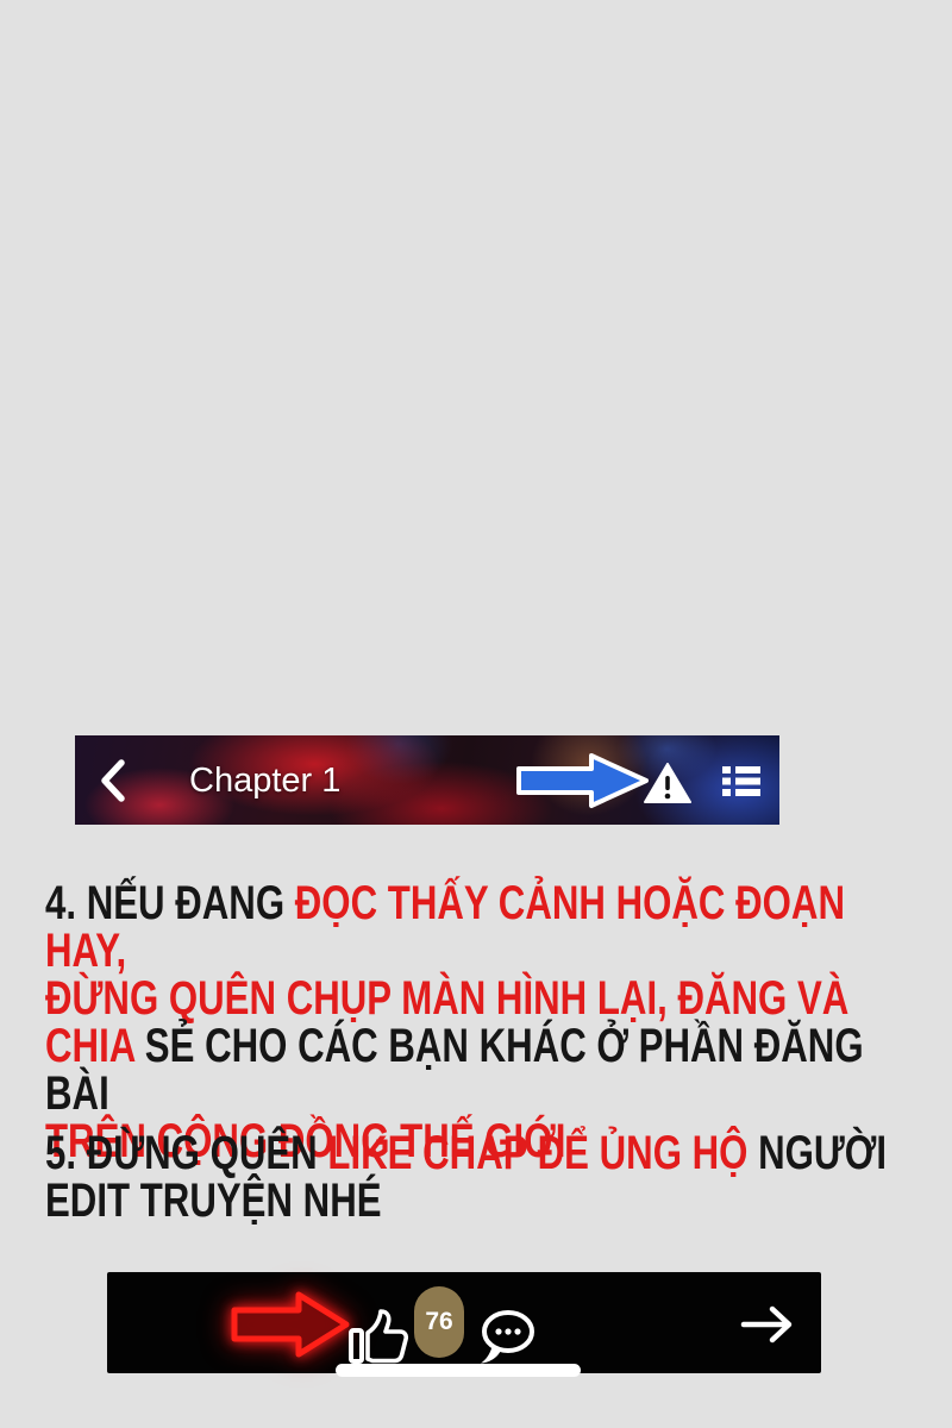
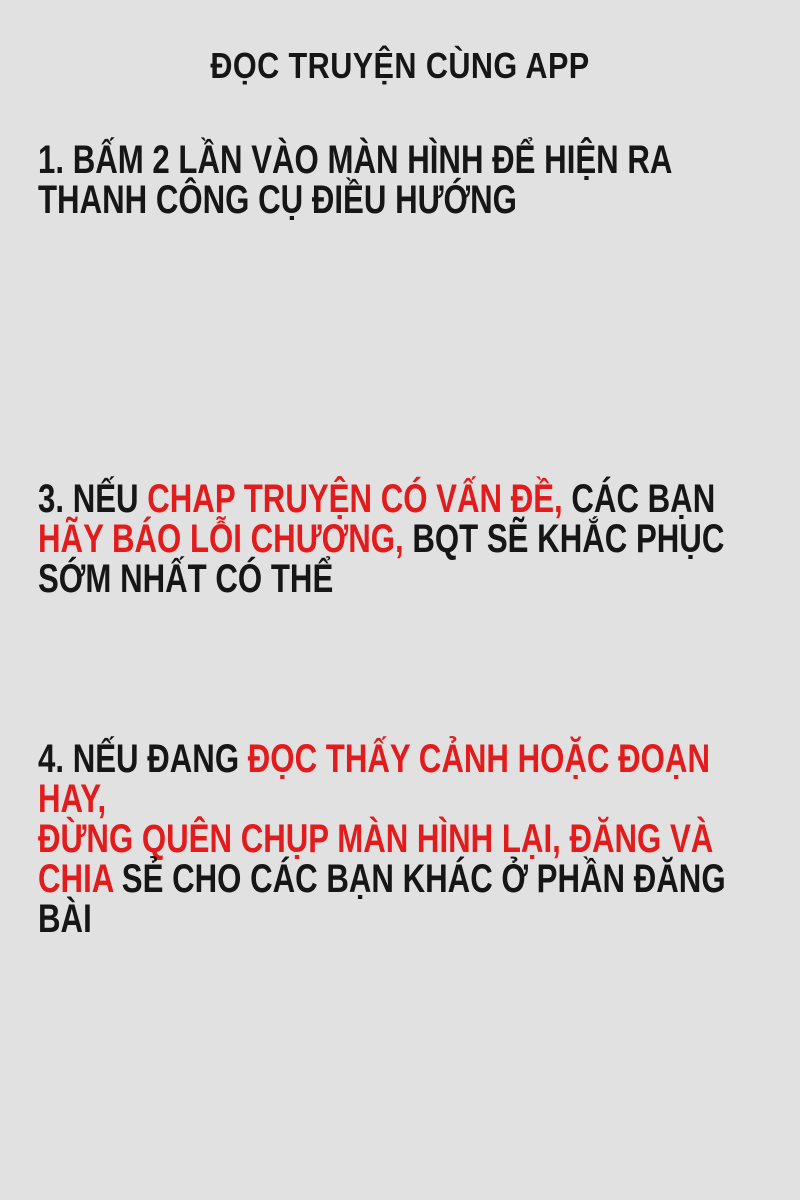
+ ĐỌC TRUYỆN CÙNG APP
+ 1. BẤM 2 LẦN VÀO MÀN HÌNH ĐỂ HIỆN RA
+ THANH CÔNG CỤ ĐIỀU HƯỚNG
+ 3. NẾU CHAP TRUYỆN CÓ VẤN ĐỀ, CÁC BẠN
+ HÃY BÁO LỖI CHƯƠNG, BQT SẼ KHẮC PHỤC
+ SỚM NHẤT CÓ THỂ
  4. NẾU ĐANG ĐỌC THẤY CẢNH HOẶC ĐOẠN HAY,
  ĐỪNG QUÊN CHỤP MÀN HÌNH LẠI, ĐĂNG VÀ
  CHIA SẺ CHO CÁC BẠN KHÁC Ở PHẦN ĐĂNG BÀI
- TRÊN CỘNG ĐỒNG THẾ GIỚI
- 5. ĐỪNG QUÊN LIKE CHAP ĐỂ ỦNG HỘ NGƯỜI
- EDIT TRUYỆN NHÉ
- Chapter 1
- 76
